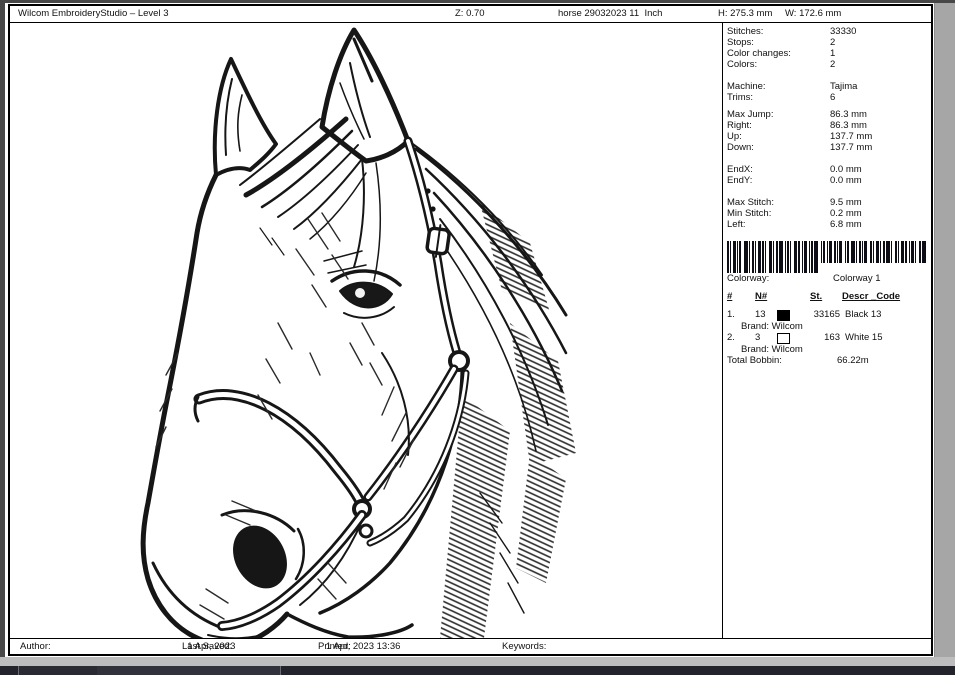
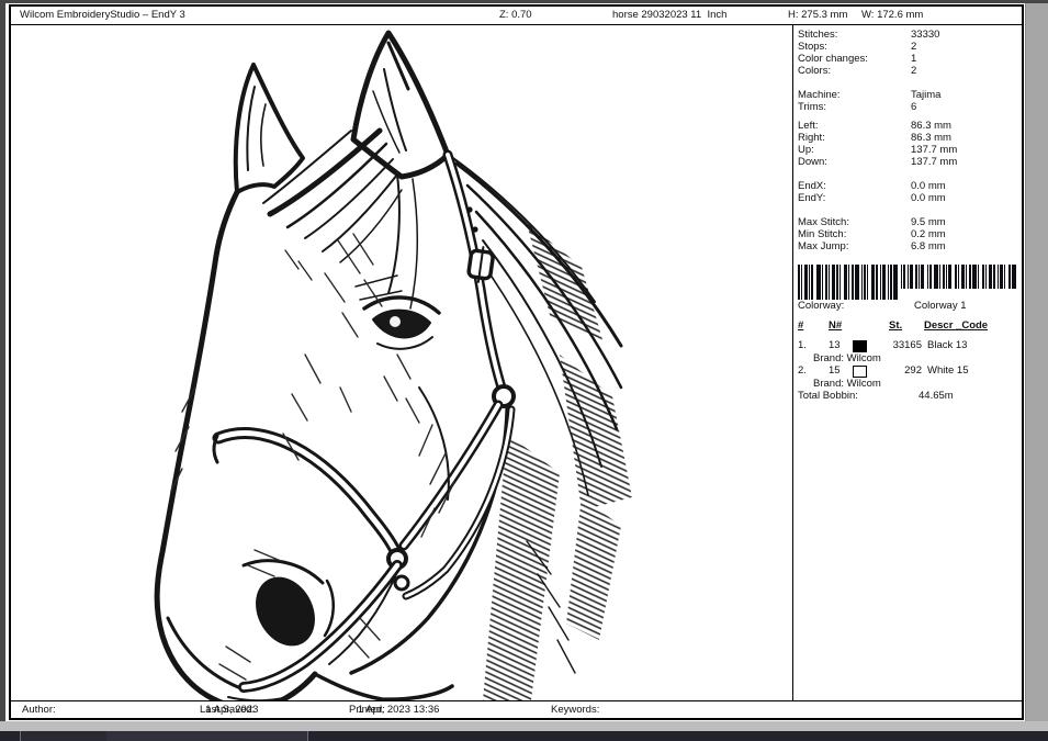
- Wilcom EmbroideryStudio – Level 3
+ Wilcom EmbroideryStudio – EndY 3
  Z: 0.70
  horse 29032023 11 Inch
  H: 275.3 mm
  W: 172.6 mm
  Stitches:
  33330
  Stops:
  2
  Color changes:
  1
  Colors:
  2
  Machine:
  Tajima
  Trims:
  6
- Max Jump:
+ Left:
  86.3 mm
  Right:
  86.3 mm
  Up:
  137.7 mm
  Down:
  137.7 mm
  EndX:
  0.0 mm
  EndY:
  0.0 mm
  Max Stitch:
  9.5 mm
  Min Stitch:
  0.2 mm
- Left:
+ Max Jump:
  6.8 mm
  Colorway:
  Colorway 1
  #
  N#
  St.
  Descr _Code
  1.
  13
  33165
  Black 13
  Brand: Wilcom
  2.
- 3
+ 15
- 163
+ 292
  White 15
  Brand: Wilcom
  Total Bobbin:
- 66.22m
+ 44.65m
  Author:
  Last Saved:
  1 Apr, 2023
  Printed:
  1 Apr, 2023 13:36
  Keywords:
